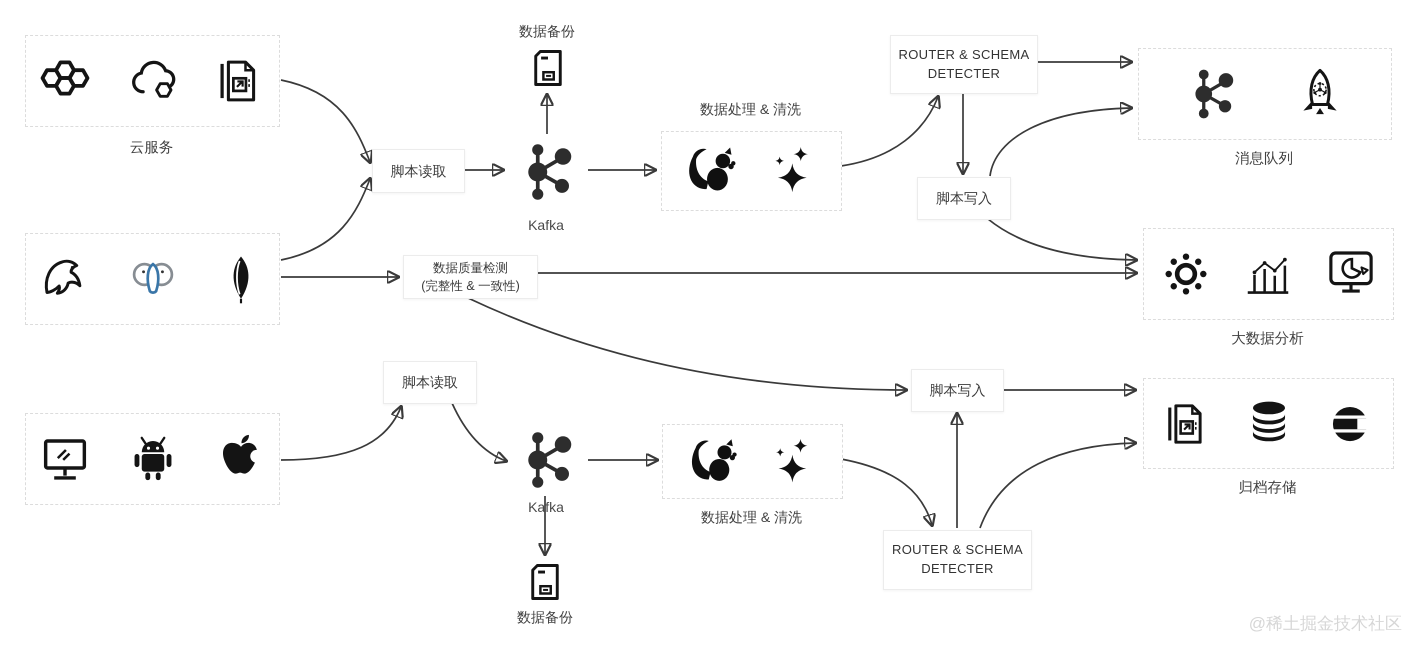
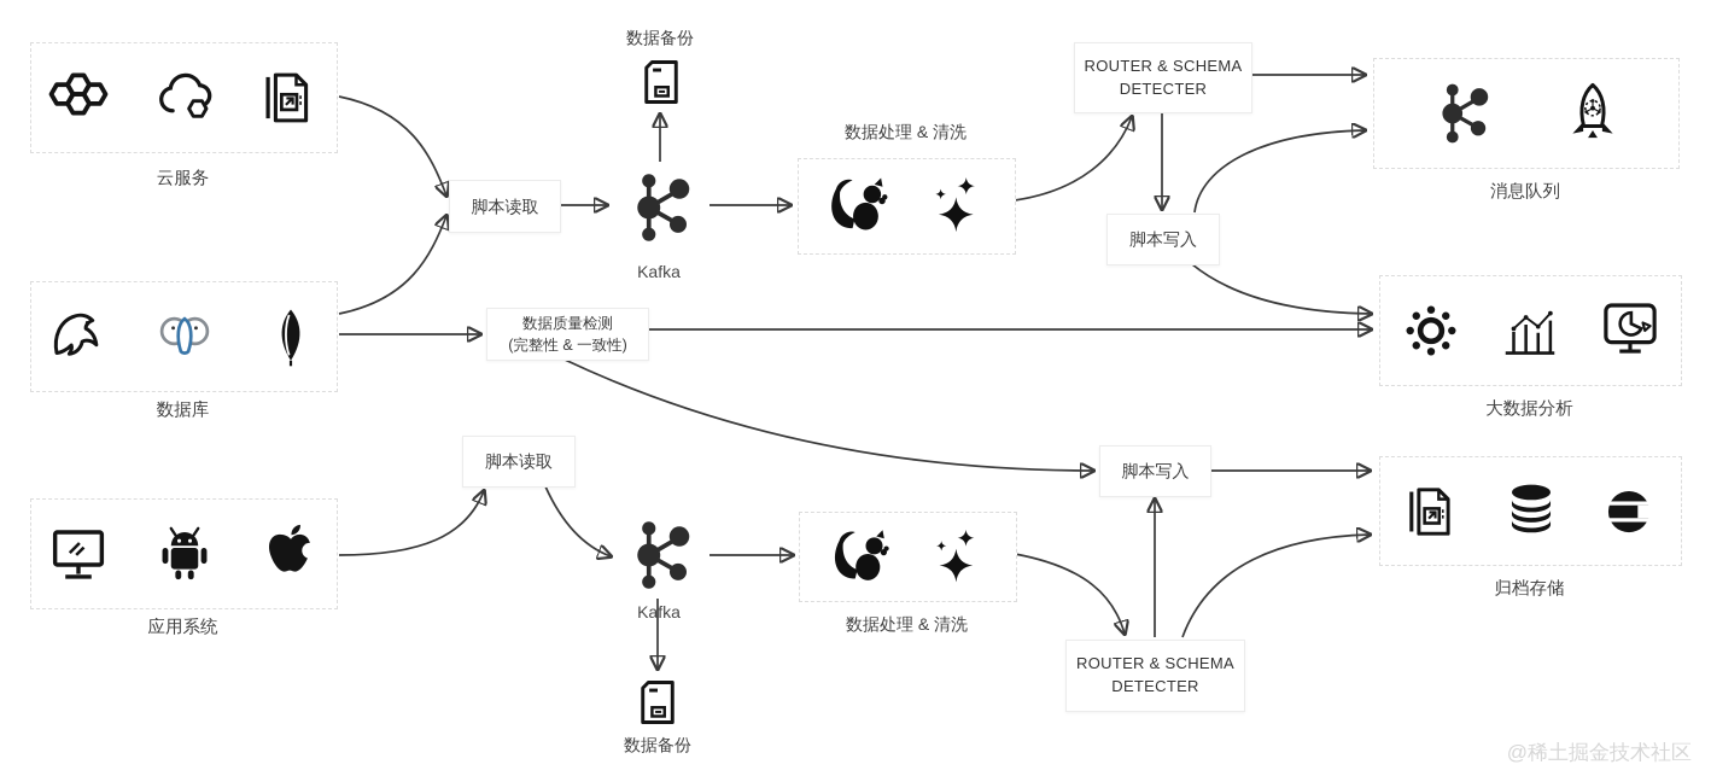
  云服务
+ 数据库
+ 应用系统
  脚本读取
  数据备份
  Kafka
  数据处理 & 清洗
  ROUTER & SCHEMA
  DETECTER
  脚本写入
  数据质量检测
  (完整性 & 一致性)
  脚本读取
  Kafka
  数据备份
  数据处理 & 清洗
  脚本写入
  ROUTER & SCHEMA
  DETECTER
  消息队列
  大数据分析
  归档存储
  @稀土掘金技术社区
